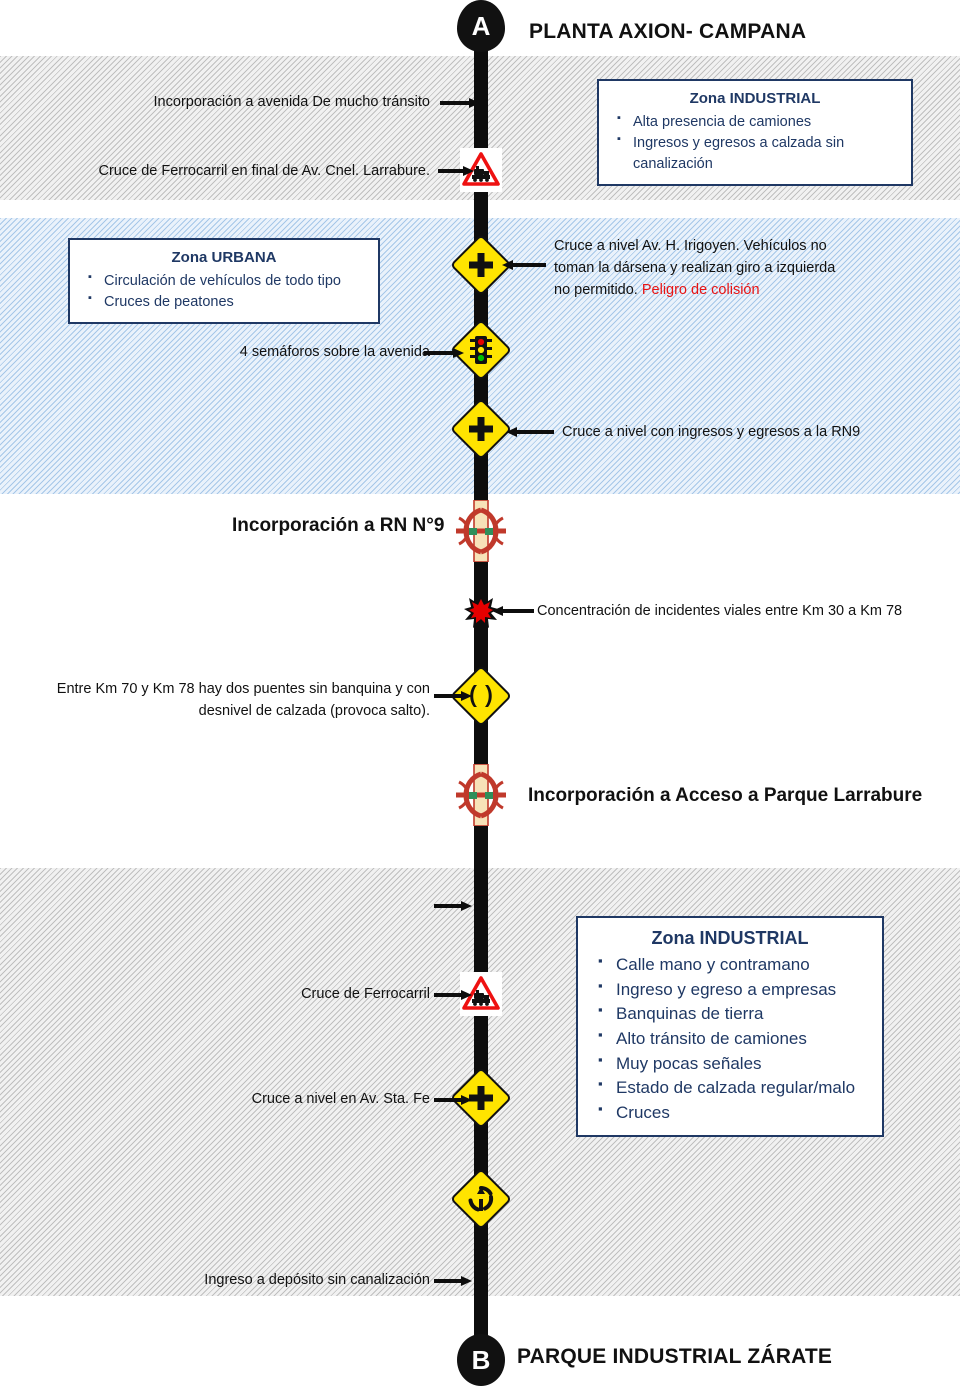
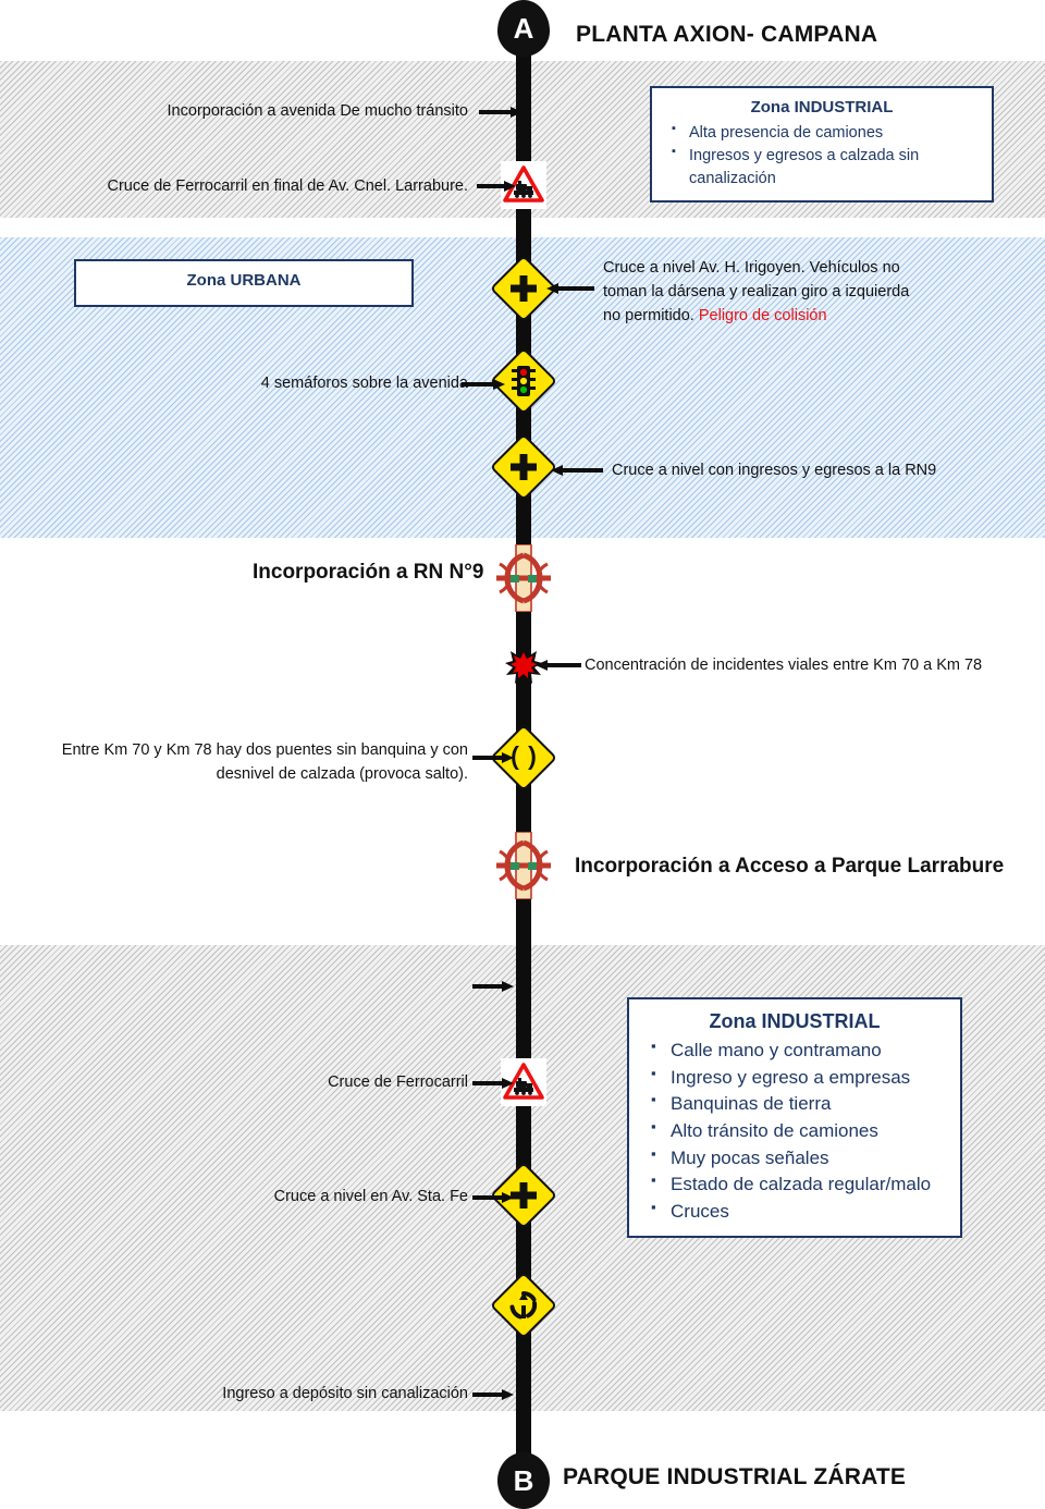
  A
  PLANTA AXION- CAMPANA
  B
  PARQUE INDUSTRIAL ZÁRATE
  Zona INDUSTRIAL
  Alta presencia de camiones
  Ingresos y egresos a calzada sin canalización
  Zona URBANA
- Circulación de vehículos de todo tipo
- Cruces de peatones
  Zona INDUSTRIAL
  Calle mano y contramano
  Ingreso y egreso a empresas
  Banquinas de tierra
  Alto tránsito de camiones
  Muy pocas señales
  Estado de calzada regular/malo
  Cruces
  Incorporación a avenida De mucho tránsito
  Cruce de Ferrocarril en final de Av. Cnel. Larrabure.
  Cruce a nivel Av. H. Irigoyen. Vehículos no
  toman la dársena y realizan giro a izquierda
  no permitido. Peligro de colisión
  4 semáforos sobre la avenid
  Cruce a nivel con ingresos y egresos a la RN9
  Incorporación a RN N°9
- Concentración de incidentes viales entre Km 30 a Km 78
+ Concentración de incidentes viales entre Km 70 a Km 78
  Entre Km 70 y Km 78 hay dos puentes sin banquina y con
  desnivel de calzada (provoca salto).
  Incorporación a Acceso a Parque Larrabure
  Cruce de Ferrocarril
  Cruce a nivel en Av. Sta. Fe
  Ingreso a depósito sin canalización
